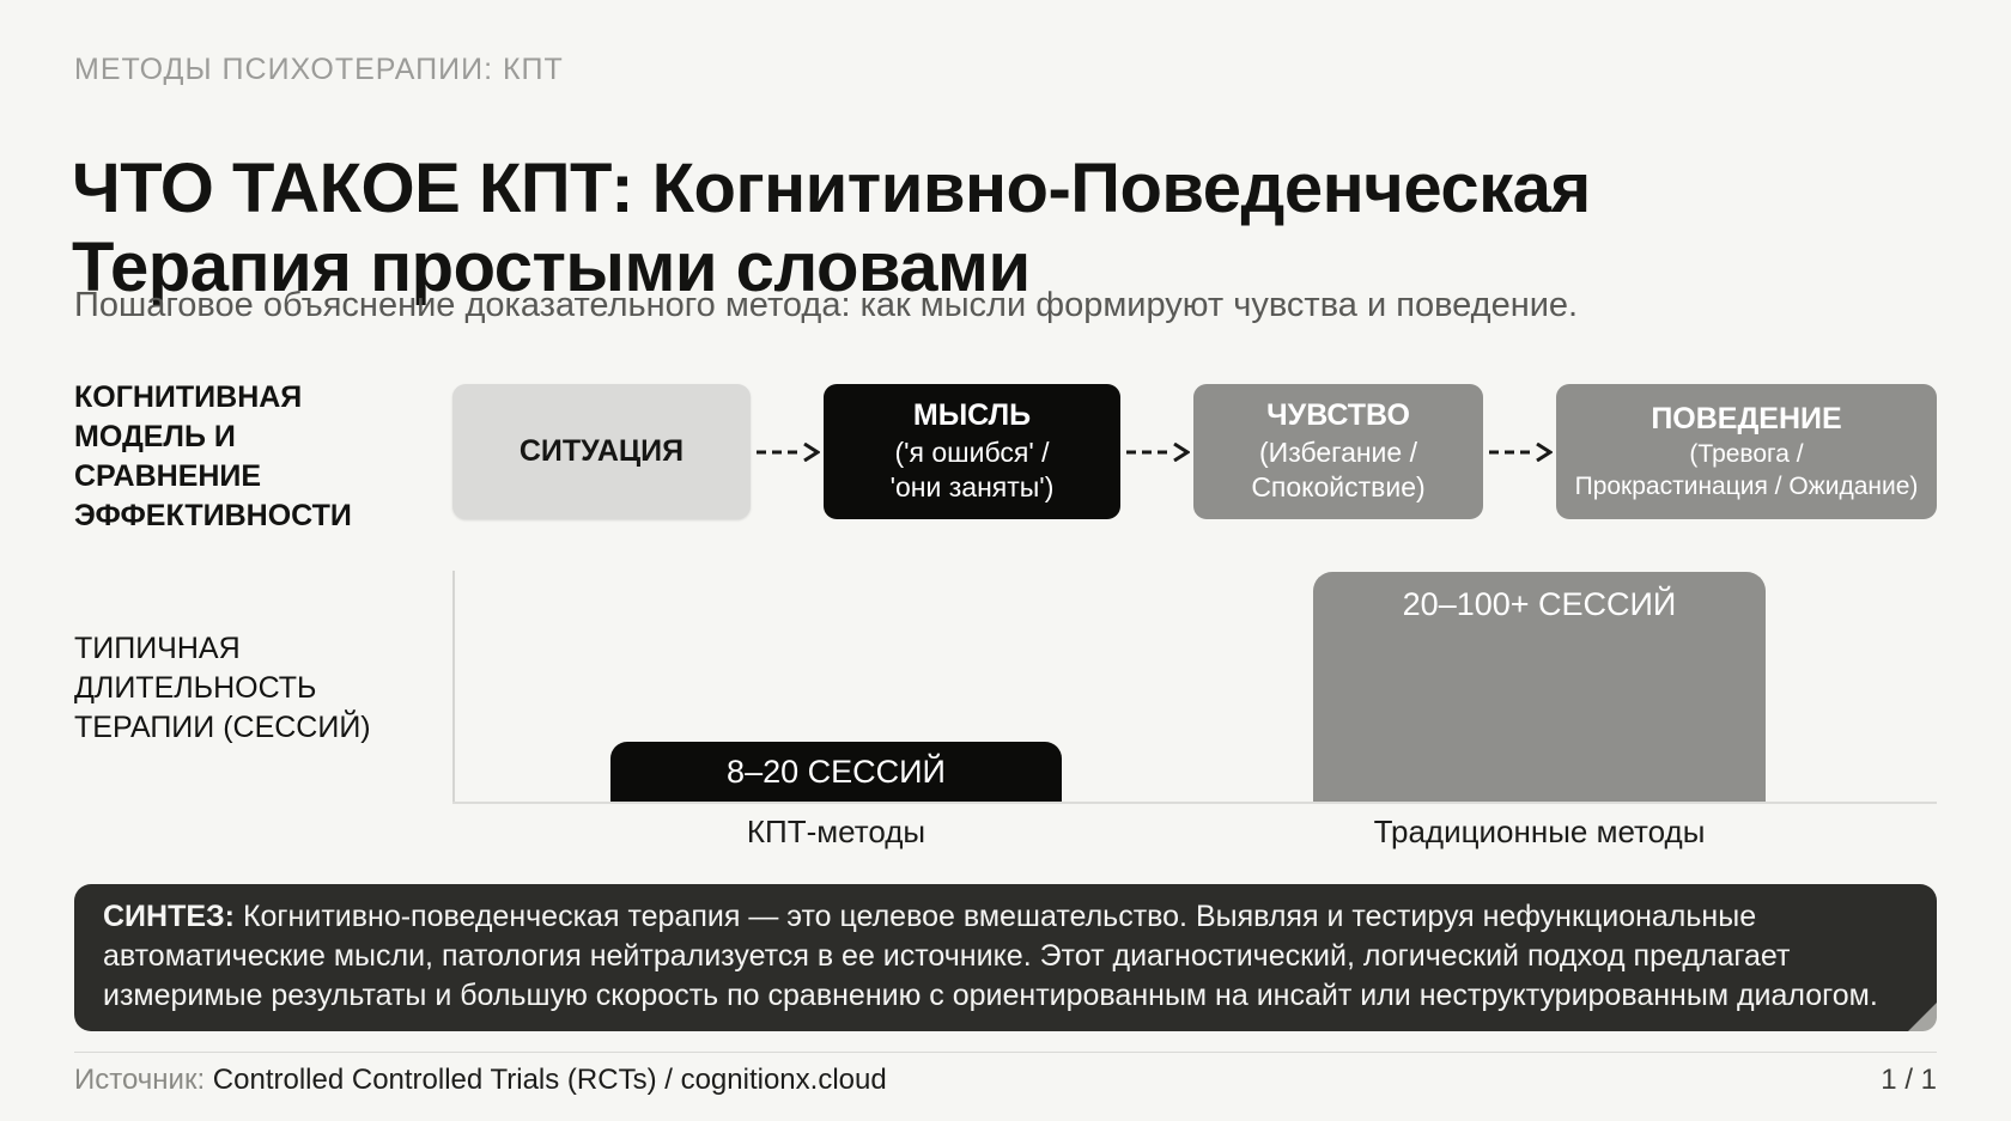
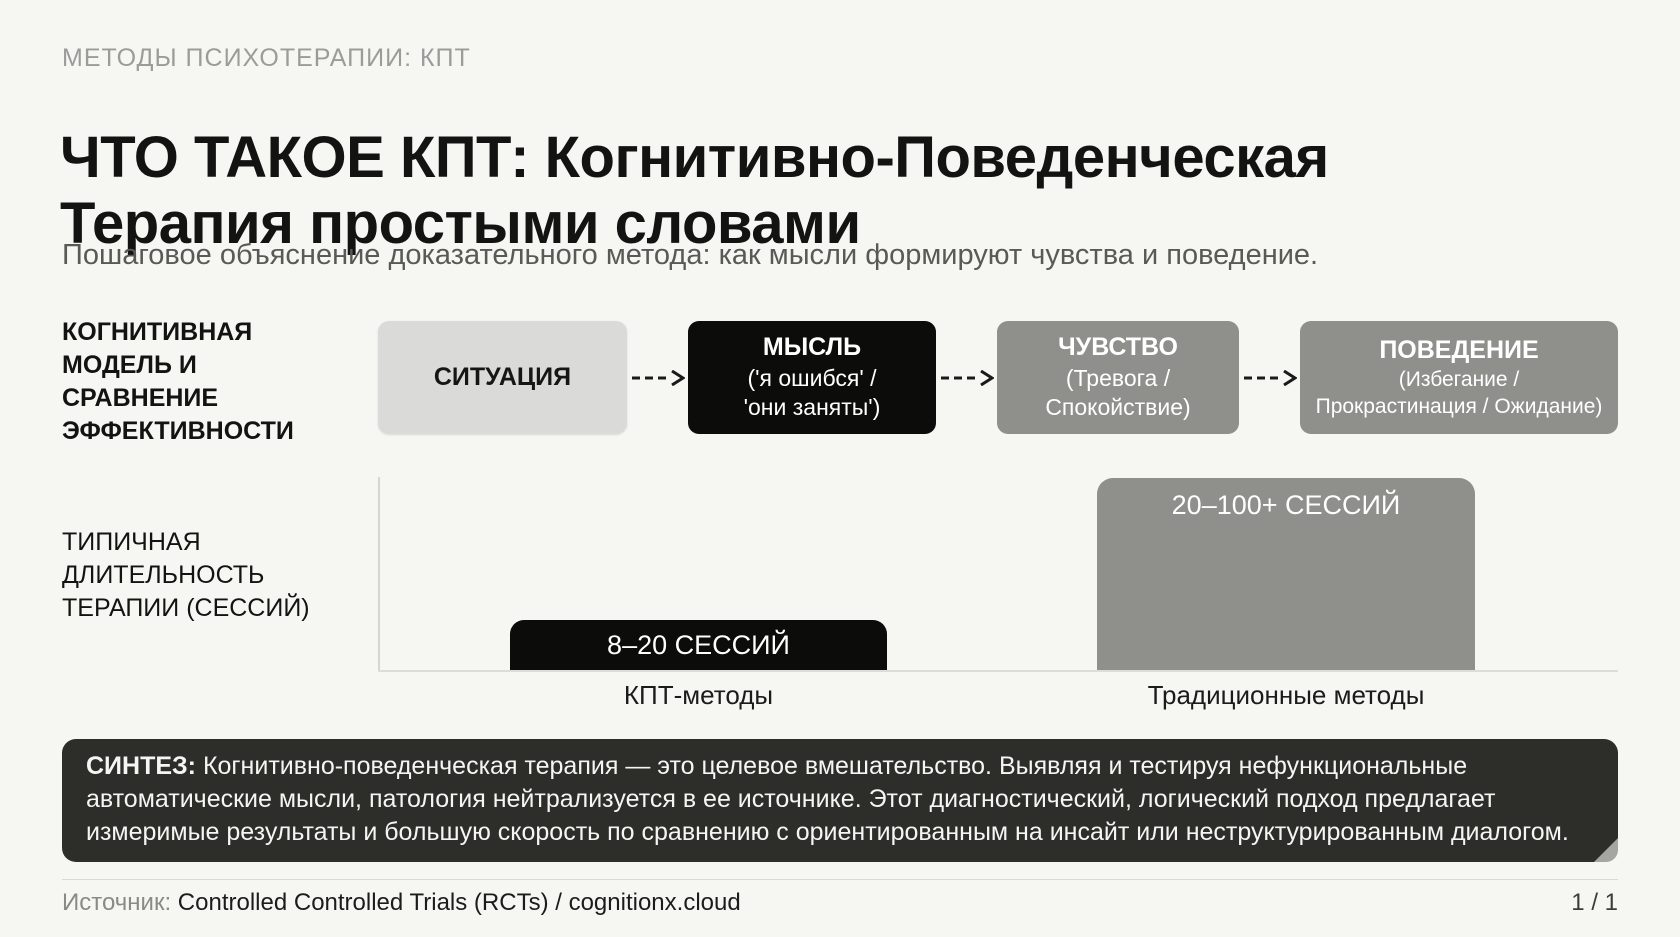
  МЕТОДЫ ПСИХОТЕРАПИИ: КПТ
  ЧТО ТАКОЕ КПТ: Когнитивно-Поведенческая Терапия простыми словами
  Пошаговое объяснение доказательного метода: как мысли формируют чувства и поведение.
  КОГНИТИВНАЯ МОДЕЛЬ И СРАВНЕНИЕ ЭФФЕКТИВНОСТИ
  СИТУАЦИЯ
  МЫСЛЬ
  ('я ошибся' /
  'они заняты')
  ЧУВСТВО
- (Избегание /
+ (Тревога /
  Спокойствие)
  ПОВЕДЕНИЕ
- (Тревога /
+ (Избегание /
  Прокрастинация / Ожидание)
  ТИПИЧНАЯ ДЛИТЕЛЬНОСТЬ ТЕРАПИИ (СЕССИЙ)
  8–20 СЕССИЙ
  20–100+ СЕССИЙ
  КПТ-методы
  Традиционные методы
  СИНТЕЗ: Когнитивно-поведенческая терапия — это целевое вмешательство. Выявляя и тестируя нефункциональные автоматические мысли, патология нейтрализуется в ее источнике. Этот диагностический, логический подход предлагает измеримые результаты и большую скорость по сравнению с ориентированным на инсайт или неструктурированным диалогом.
  Источник: Controlled Controlled Trials (RCTs) / cognitionx.cloud
  1 / 1
